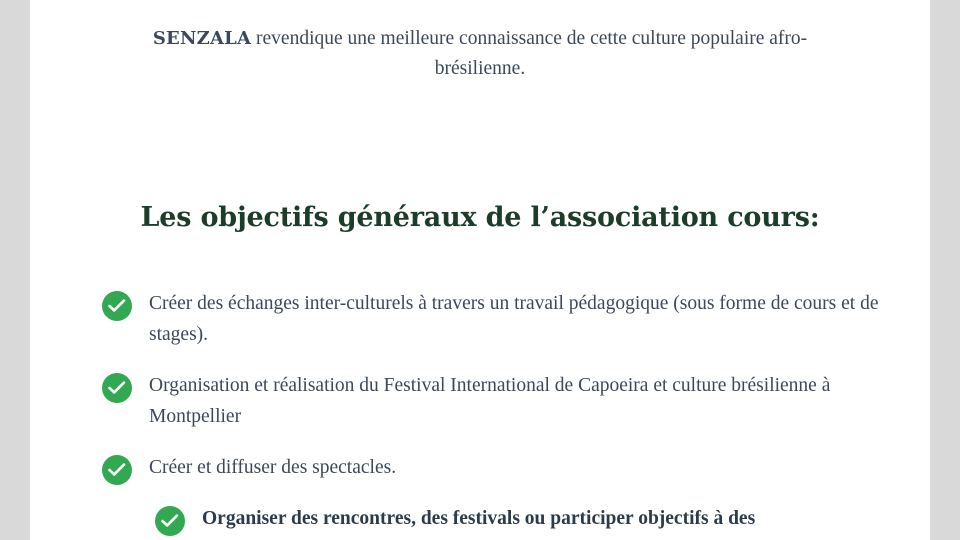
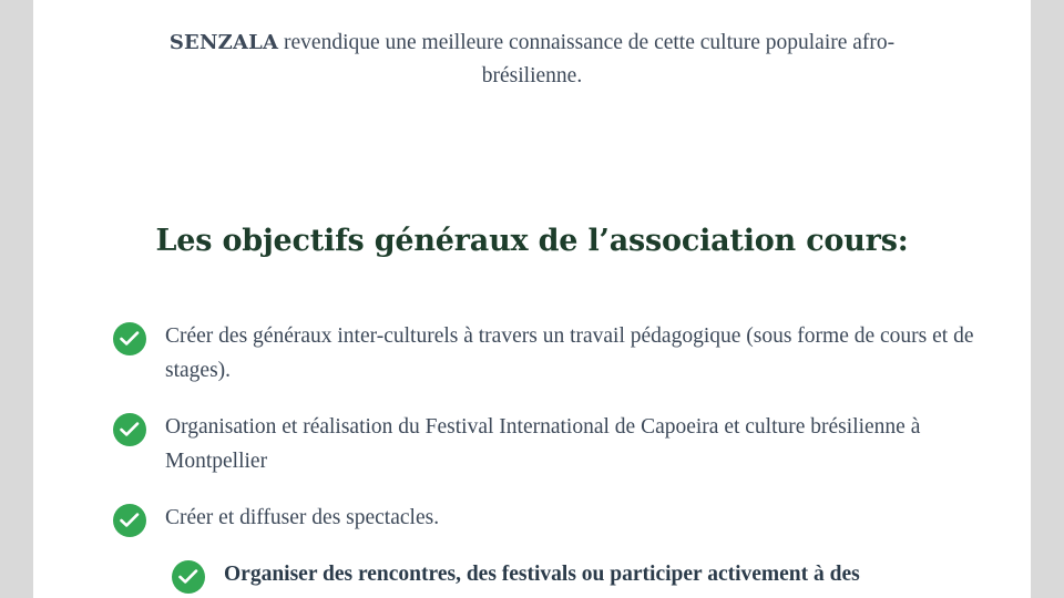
  SENZALA revendique une meilleure connaissance de cette culture populaire afro-brésilienne.
  Les objectifs généraux de l’association cours:
- Créer des échanges inter-culturels à travers un travail pédagogique (sous forme de cours et de stages).
+ Créer des généraux inter-culturels à travers un travail pédagogique (sous forme de cours et de stages).
  Organisation et réalisation du Festival International de Capoeira et culture brésilienne à Montpellier
  Créer et diffuser des spectacles.
- Organiser des rencontres, des festivals ou participer objectifs à des
+ Organiser des rencontres, des festivals ou participer activement à des
